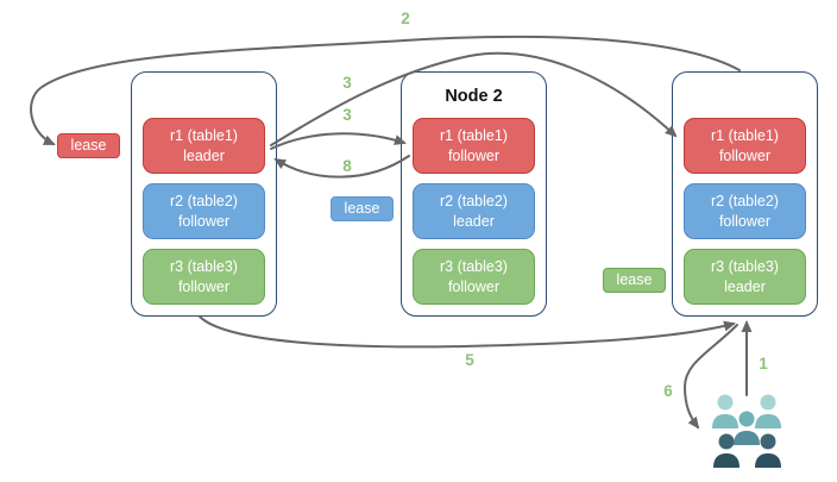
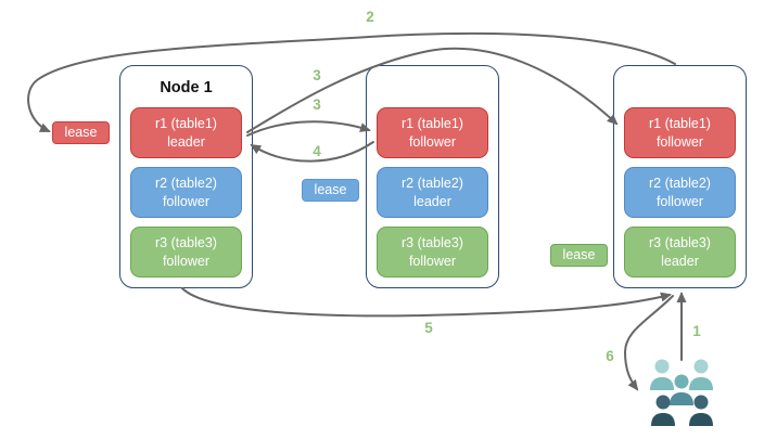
+ Node 1
  r1 (table1)
  leader
  r2 (table2)
  follower
  r3 (table3)
  follower
- Node 2
  r1 (table1)
  follower
  r2 (table2)
  leader
  r3 (table3)
  follower
  r1 (table1)
  follower
  r2 (table2)
  follower
  r3 (table3)
  leader
  lease
  lease
  lease
  2
  3
  3
- 8
+ 4
  5
  1
  6
